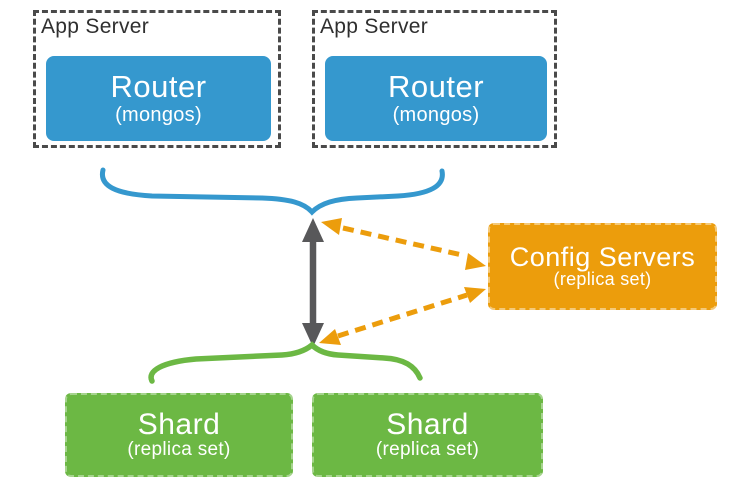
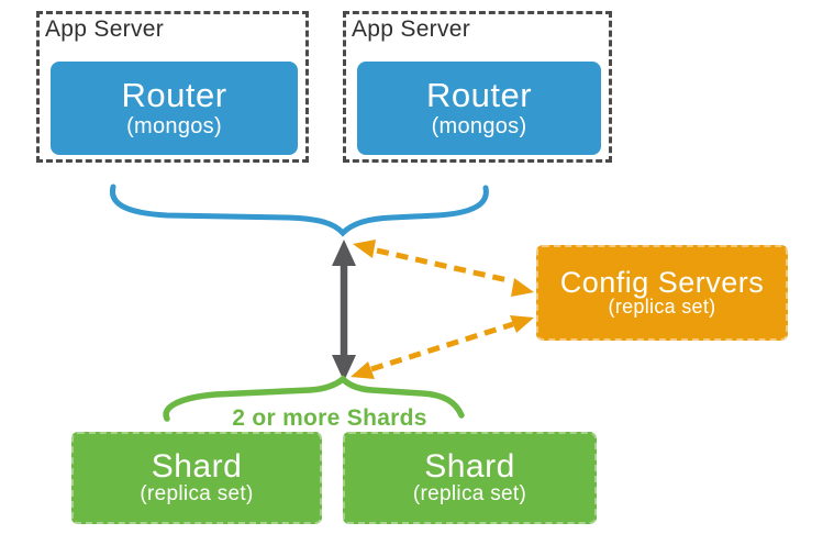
  App Server
  Router
  (mongos)
  App Server
  Router
  (mongos)
+ 2 or more Shards
  Config Servers
  (replica set)
  Shard
  (replica set)
  Shard
  (replica set)
